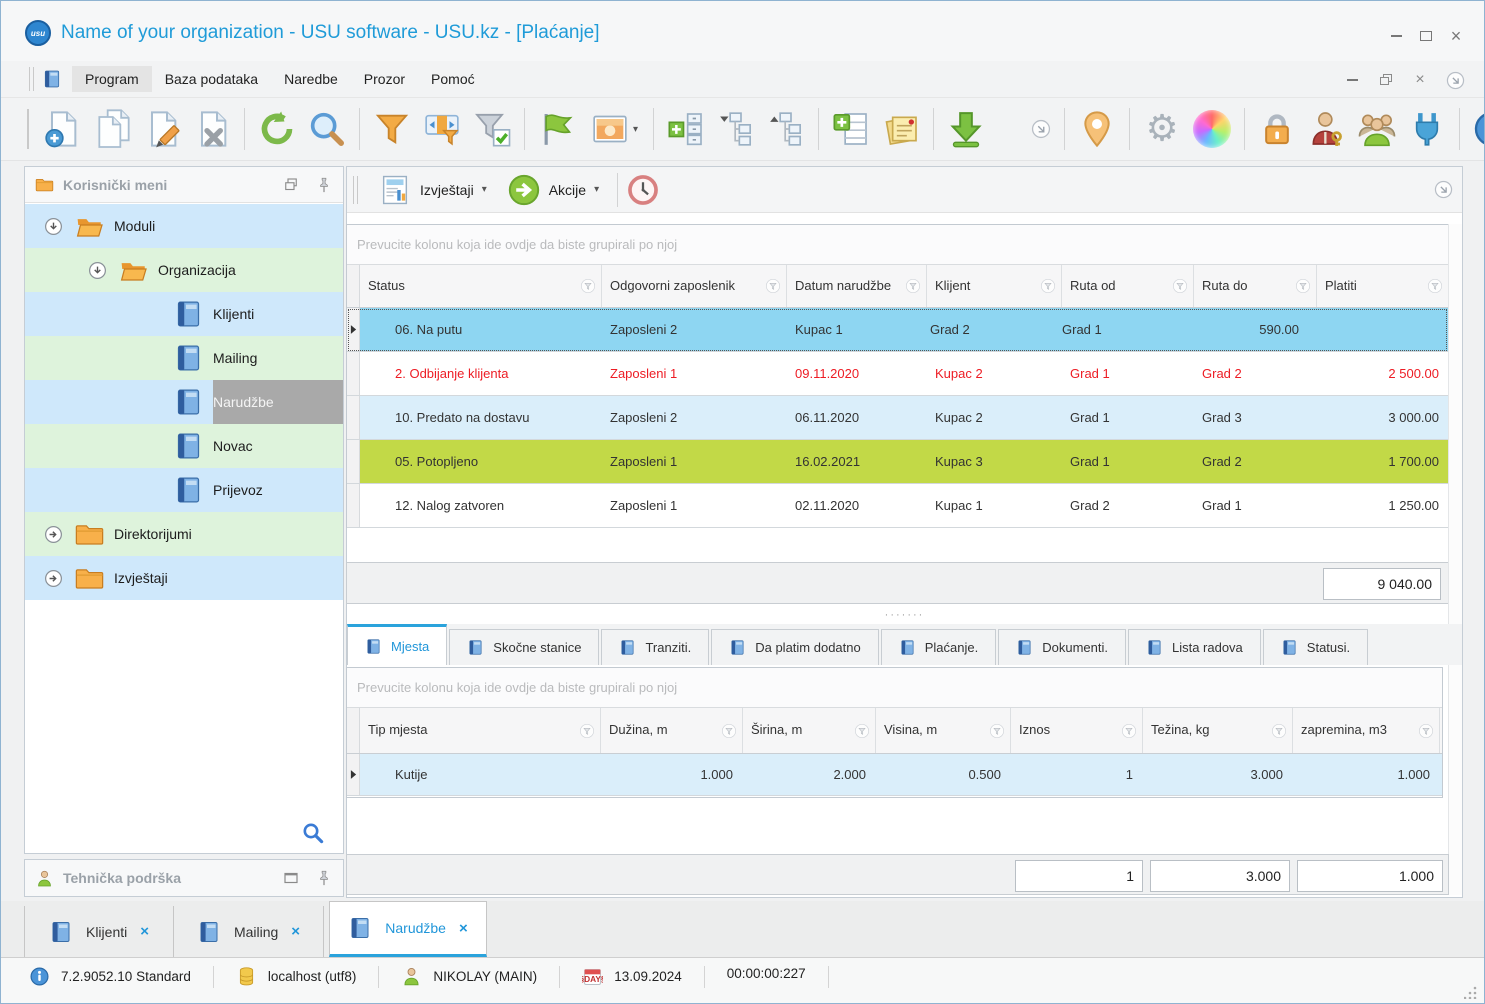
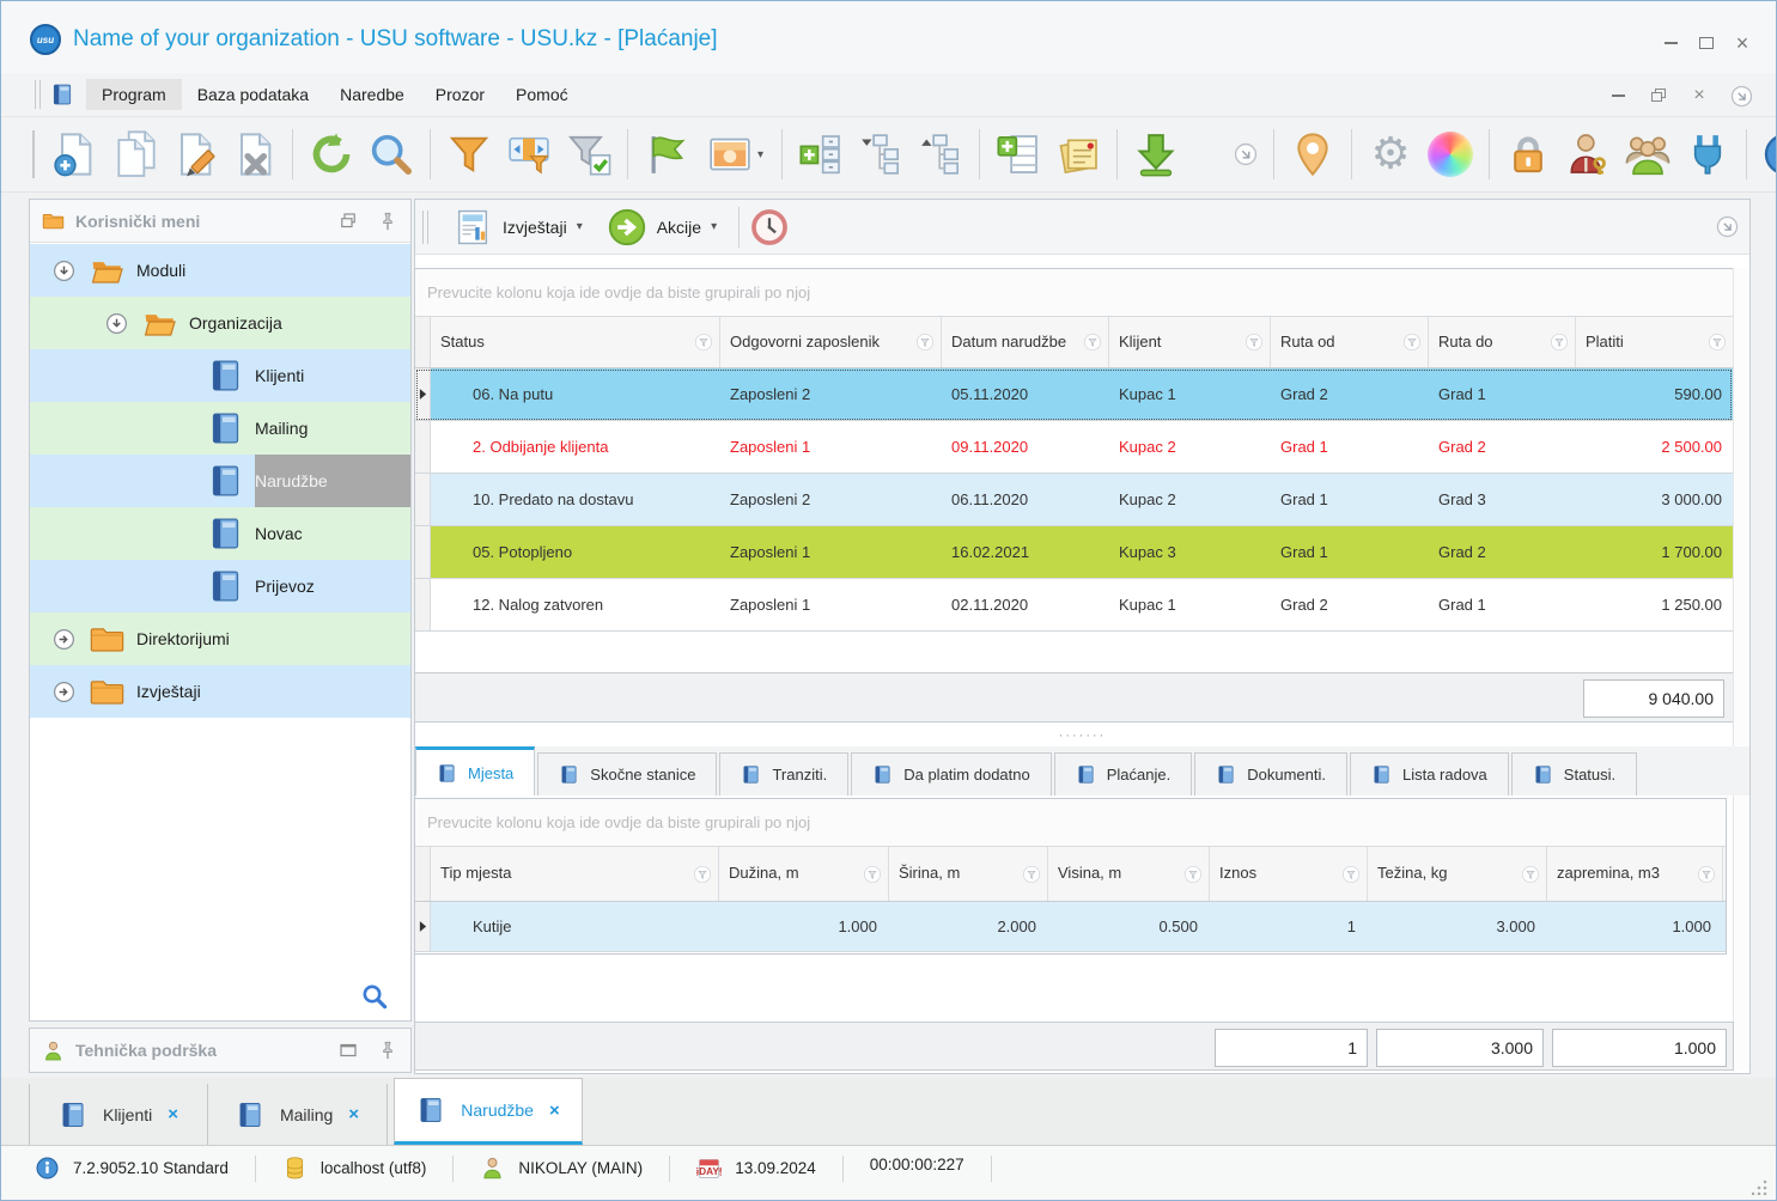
  usu
  Name of your organization - USU software - USU.kz - [Plaćanje]
  ×
  Program
  Baza podataka
  Naredbe
  Prozor
  Pomoć
  ×
  ▾
  ⚙
  Korisnički meni
  Moduli
  Organizacija
  Klijenti
  Mailing
  Narudžbe
  Novac
  Prijevoz
  Direktorijumi
  Izvještaji
  Tehnička podrška
  Izvještaji
  ▾
  Akcije
  ▾
  Prevucite kolonu koja ide ovdje da biste grupirali po njoj
  Status
  Odgovorni zaposlenik
  Datum narudžbe
  Klijent
  Ruta od
  Ruta do
  Platiti
  06. Na putu
  Zaposleni 2
+ 05.11.2020
  Kupac 1
  Grad 2
  Grad 1
  590.00
  2. Odbijanje klijenta
  Zaposleni 1
  09.11.2020
  Kupac 2
  Grad 1
  Grad 2
  2 500.00
  10. Predato na dostavu
  Zaposleni 2
  06.11.2020
  Kupac 2
  Grad 1
  Grad 3
  3 000.00
  05. Potopljeno
  Zaposleni 1
  16.02.2021
  Kupac 3
  Grad 1
  Grad 2
  1 700.00
  12. Nalog zatvoren
  Zaposleni 1
  02.11.2020
  Kupac 1
  Grad 2
  Grad 1
  1 250.00
  9 040.00
  ·······
  Mjesta
  Skočne stanice
  Tranziti.
  Da platim dodatno
  Plaćanje.
  Dokumenti.
  Lista radova
  Statusi.
  Prevucite kolonu koja ide ovdje da biste grupirali po njoj
  Tip mjesta
  Dužina, m
  Širina, m
  Visina, m
  Iznos
  Težina, kg
  zapremina, m3
  Kutije
  1.000
  2.000
  0.500
  1
  3.000
  1.000
  1
  3.000
  1.000
  Klijenti
  ×
  Mailing
  ×
  Narudžbe
  ×
  7.2.9052.10 Standard
  localhost (utf8)
  NIKOLAY (MAIN)
  §DAY
  13.09.2024
  00:00:00:227
